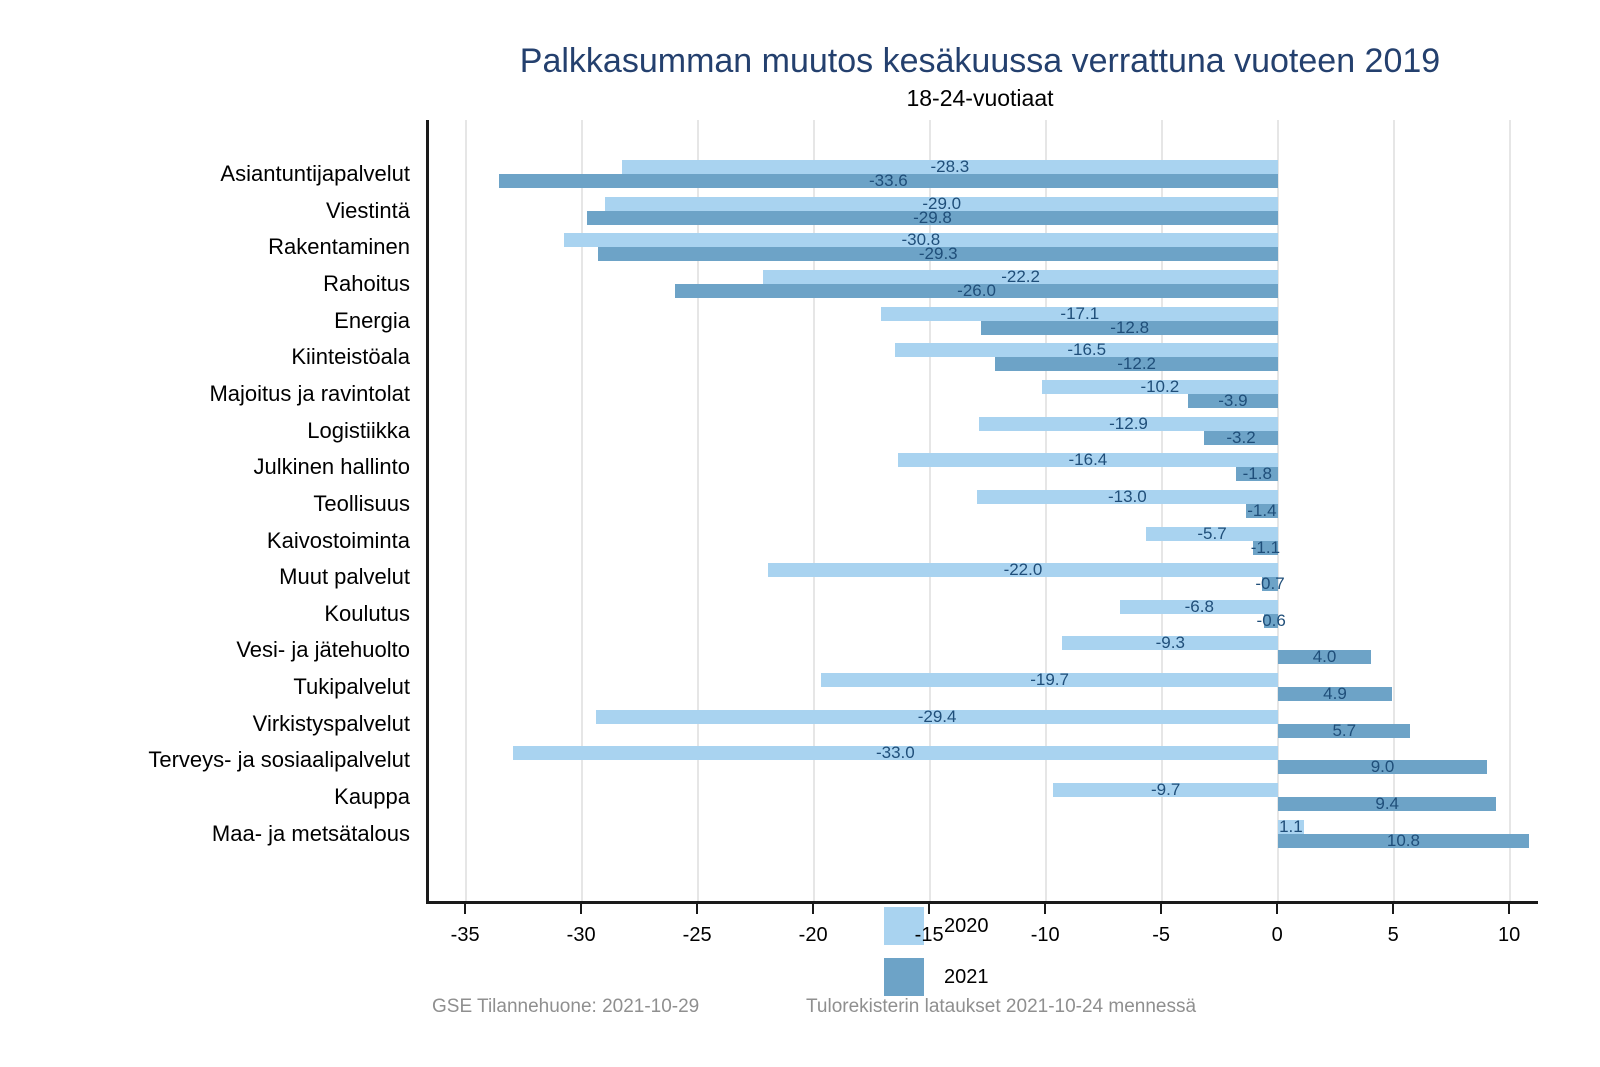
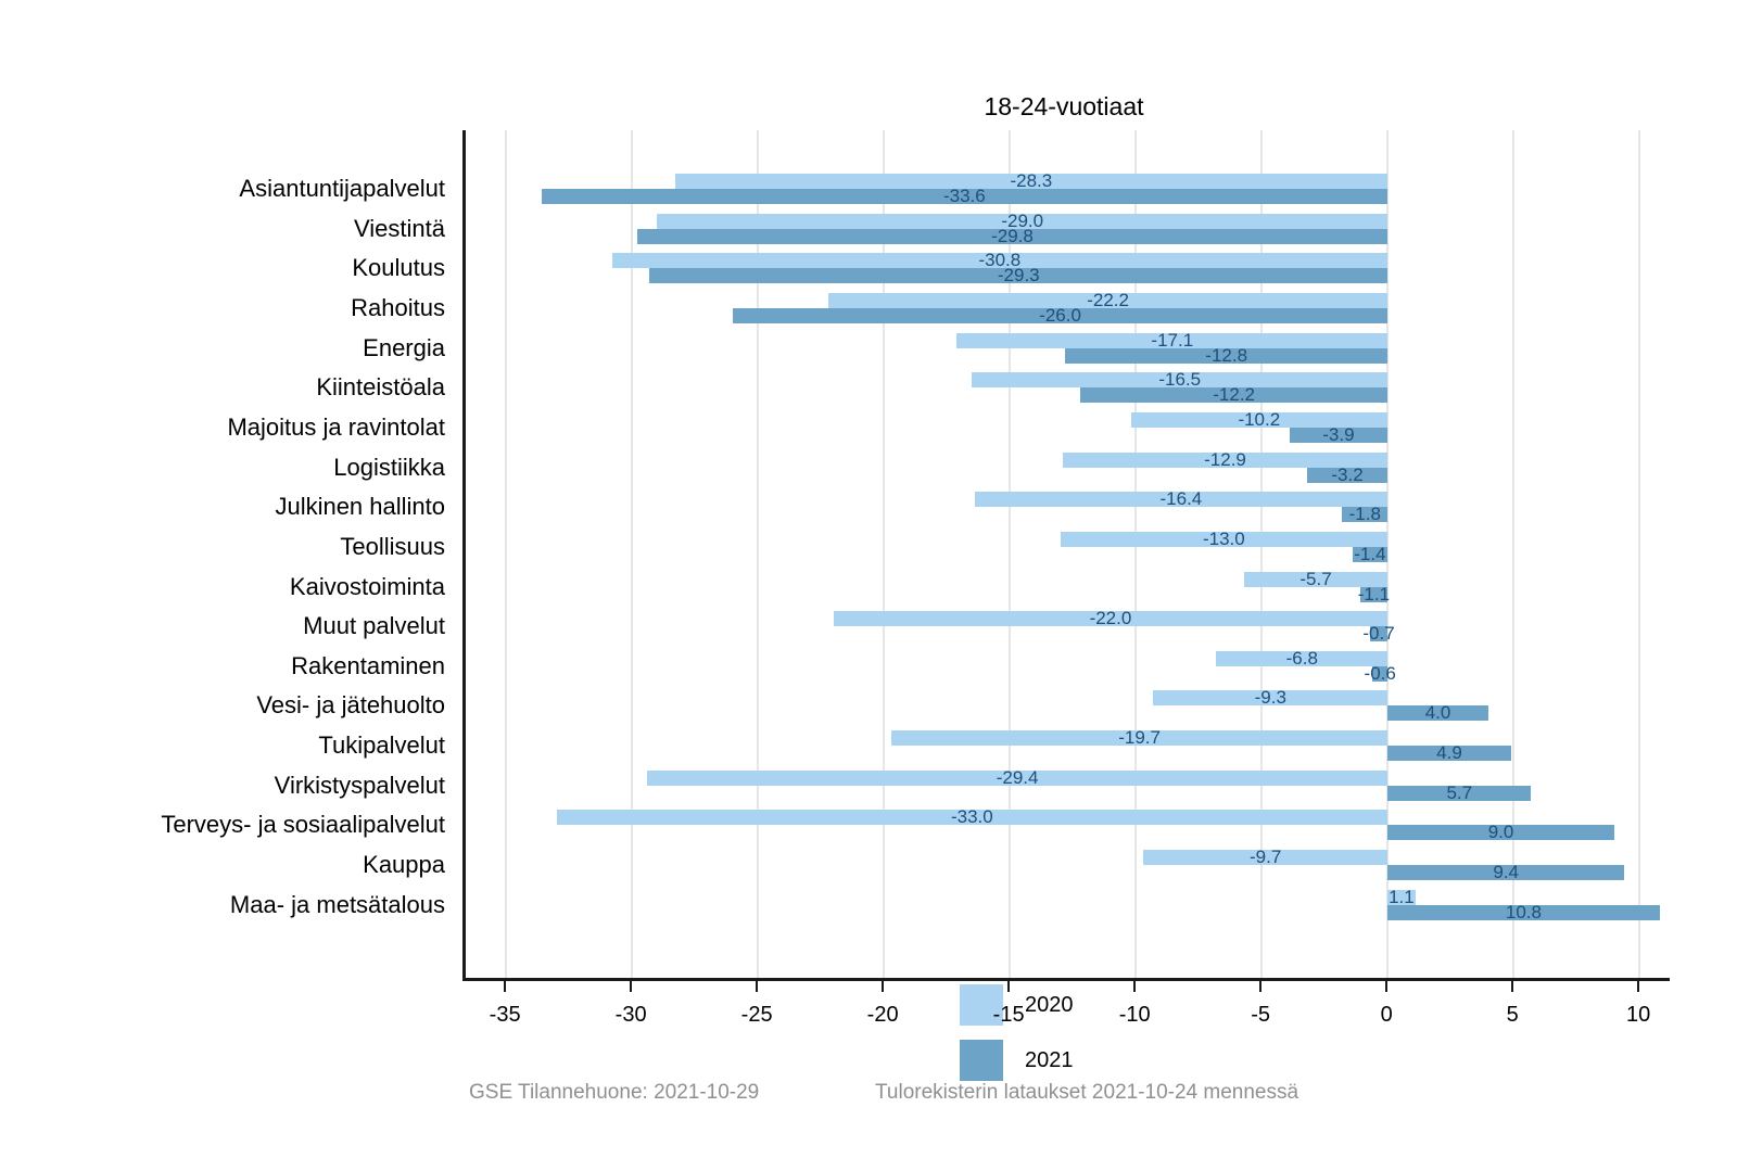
- Palkkasumman muutos kesäkuussa verrattuna vuoteen 2019
  18-24-vuotiaat
  -28.3
  -33.6
  -29.0
  -29.8
  -30.8
  -29.3
  -22.2
  -26.0
  -17.1
  -12.8
  -16.5
  -12.2
  -10.2
  -3.9
  -12.9
  -3.2
  -16.4
  -1.8
  -13.0
  -1.4
  -5.7
  -1.1
  -22.0
  -0.7
  -6.8
  -0.6
  -9.3
  4.0
  -19.7
  4.9
  -29.4
  5.7
  -33.0
  9.0
  -9.7
  9.4
  1.1
  10.8
  2020
  2021
  Asiantuntijapalvelut
  Viestintä
- Rakentaminen
+ Koulutus
  Rahoitus
  Energia
  Kiinteistöala
  Majoitus ja ravintolat
  Logistiikka
  Julkinen hallinto
  Teollisuus
  Kaivostoiminta
  Muut palvelut
- Koulutus
+ Rakentaminen
  Vesi- ja jätehuolto
  Tukipalvelut
  Virkistyspalvelut
  Terveys- ja sosiaalipalvelut
  Kauppa
  Maa- ja metsätalous
  -35
  -30
  -25
  -20
  -15
  -10
  -5
  0
  5
  10
  GSE Tilannehuone: 2021-10-29
  Tulorekisterin lataukset 2021-10-24 mennessä
